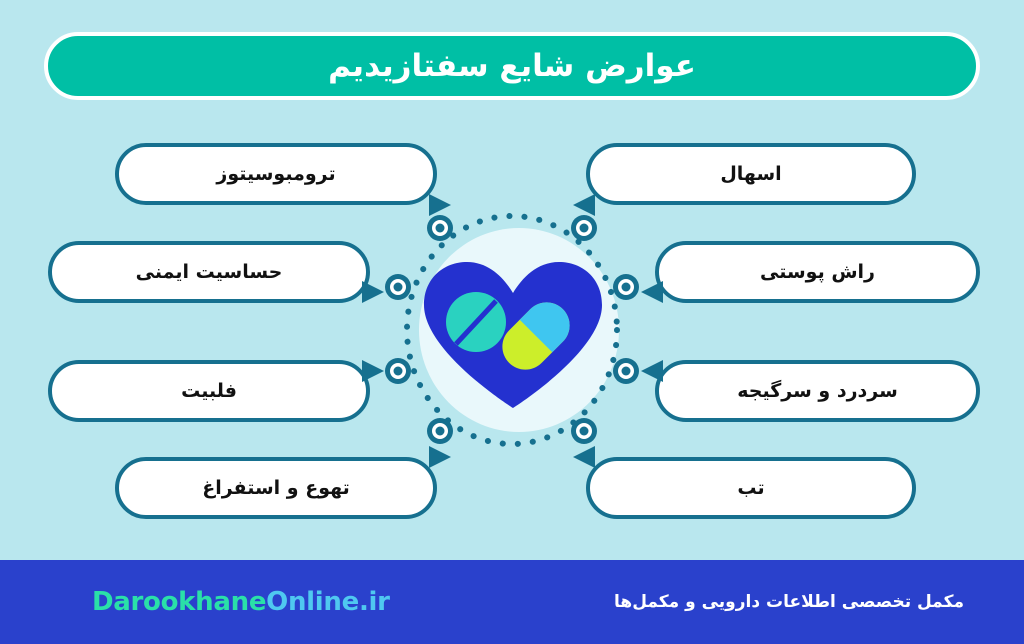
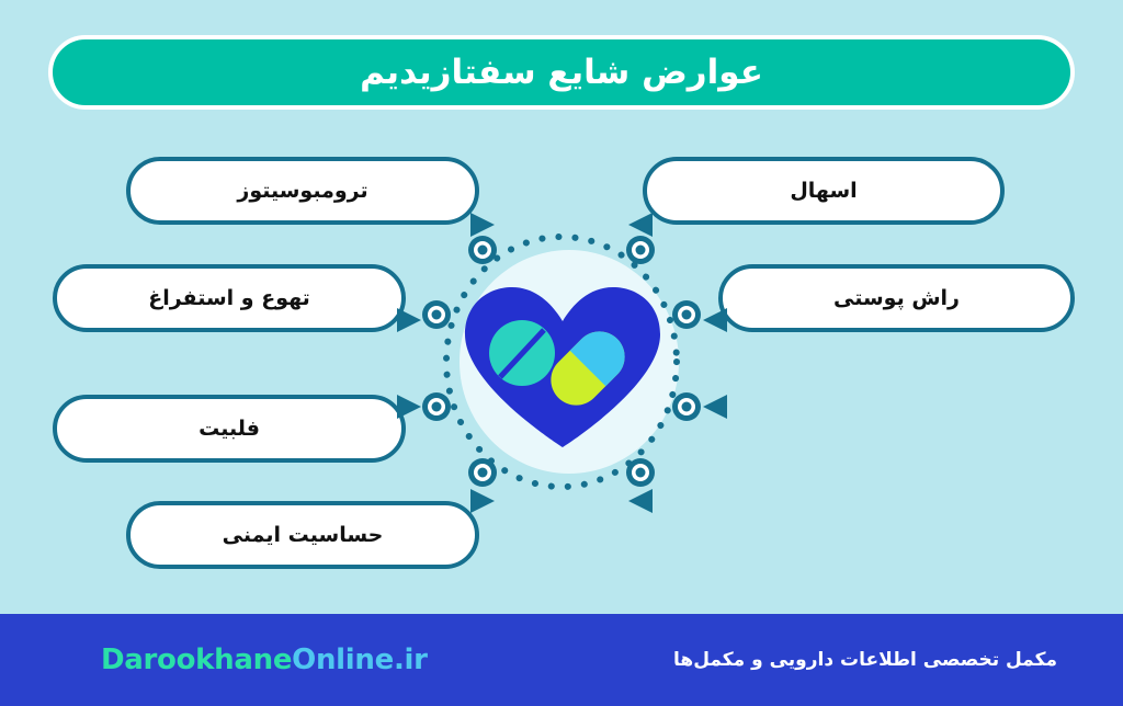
  عوارض شایع سفتازیدیم
  ترومبوسیتوز
- حساسیت ایمنی
+ تهوع و استفراغ
  فلبیت
- تهوع و استفراغ
+ حساسیت ایمنی
  اسهال
  راش پوستی
- سردرد و سرگیجه
- تب
  مکمل تخصصی اطلاعات دارویی و مکمل‌ها
  DarookhaneOnline.ir
